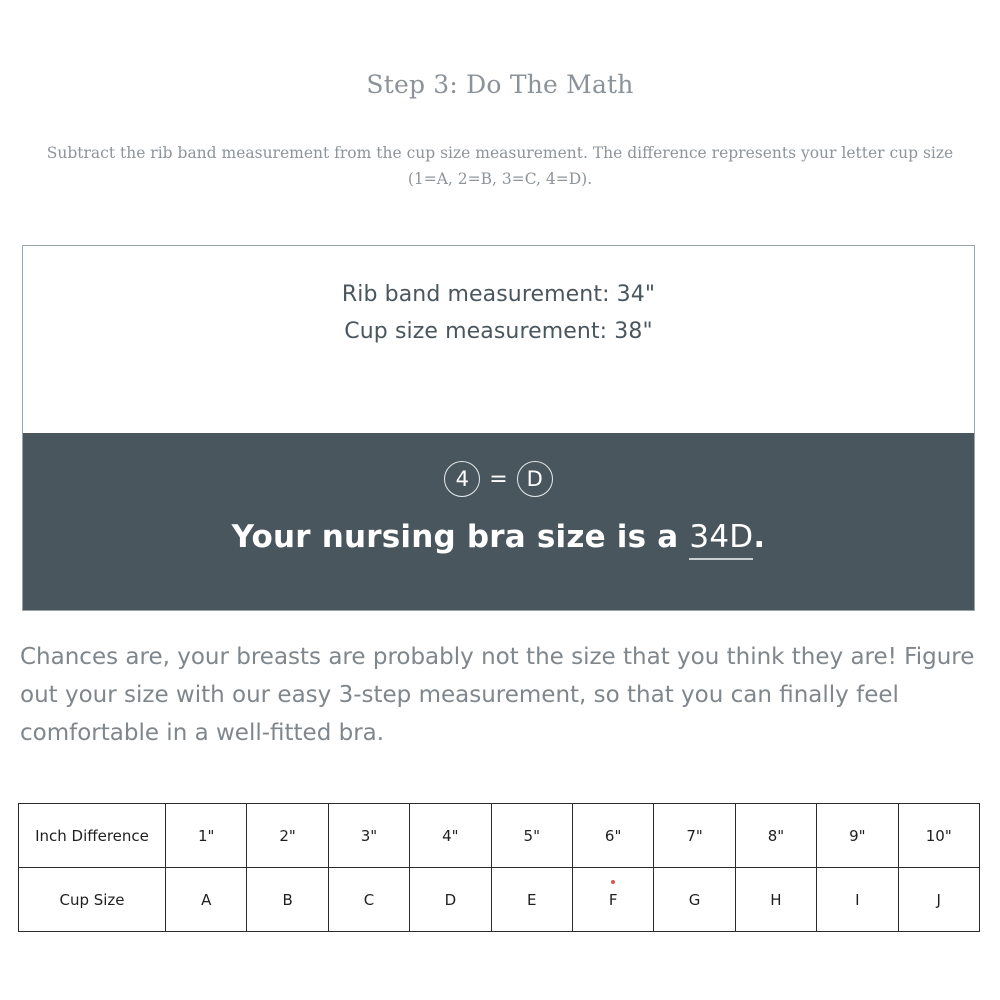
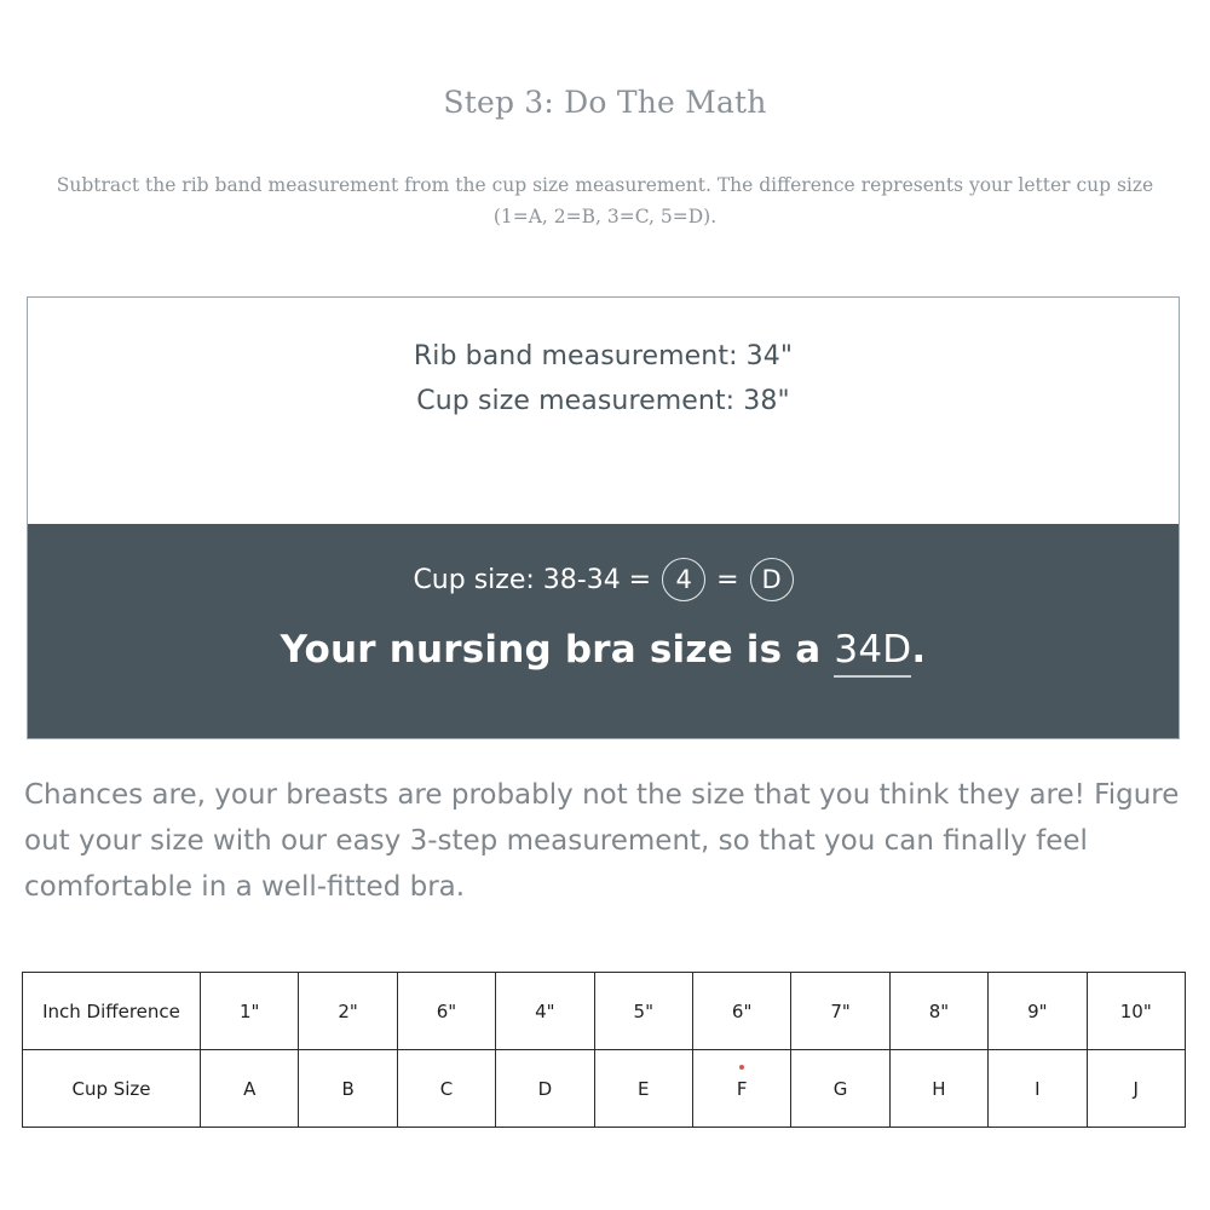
  Step 3: Do The Math
  Subtract the rib band measurement from the cup size measurement. The difference represents your letter cup size
- (1=A, 2=B, 3=C, 4=D).
+ (1=A, 2=B, 3=C, 5=D).
  Rib band measurement: 34"
  Cup size measurement: 38"
+ Cup size: 38-34 =
  4
  =
  D
  Your nursing bra size is a 34D.
  Chances are, your breasts are probably not the size that you think they are! Figure out your size with our easy 3-step measurement, so that you can finally feel comfortable in a well-fitted bra.
- Inch Difference	1"	2"	3"	4"	5"	6"	7"	8"	9"	10"
+ Inch Difference	1"	2"	6"	4"	5"	6"	7"	8"	9"	10"
  Cup Size	A	B	C	D	E	F	G	H	I	J
